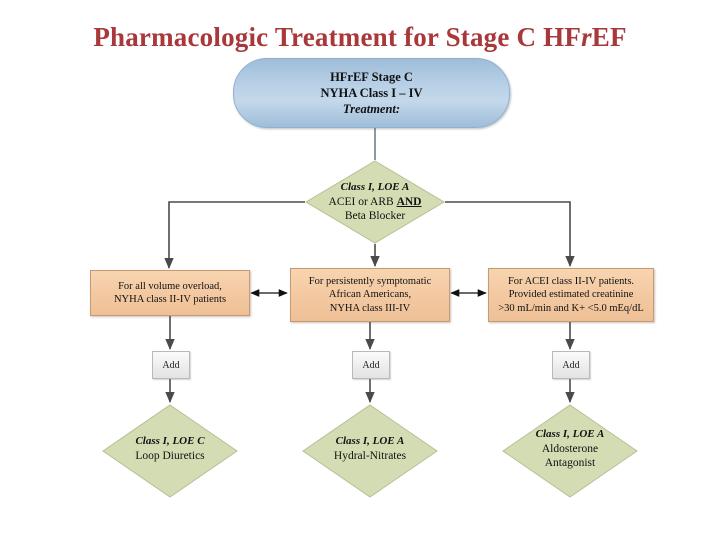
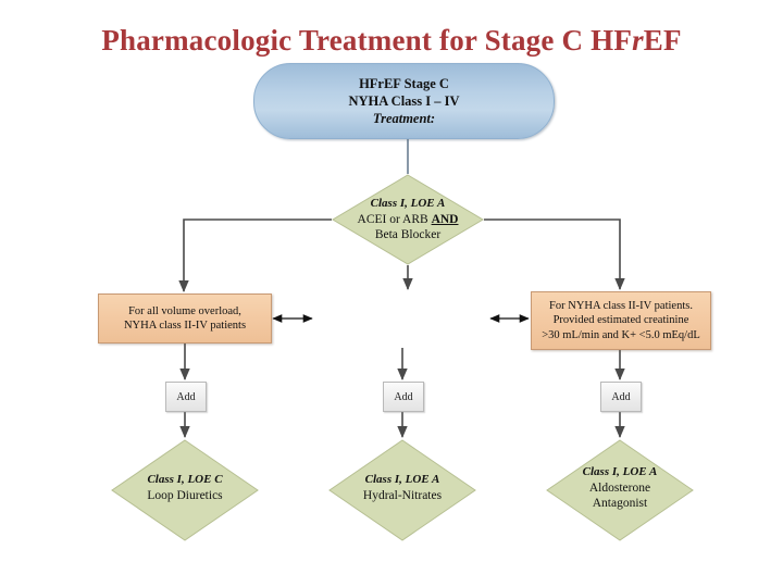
  Pharmacologic Treatment for Stage C HFrEF
  HFrEF Stage C
  NYHA Class I – IV
  Treatment:
  Class I, LOE A
  ACEI or ARB AND
  Beta Blocker
  For all volume overload,
  NYHA class II-IV patients
- For persistently symptomatic
- African Americans,
- NYHA class III-IV
- For ACEI class II-IV patients.
+ For NYHA class II-IV patients.
  Provided estimated creatinine
  >30 mL/min and K+ <5.0 mEq/dL
  Add
  Add
  Add
  Class I, LOE C
  Loop Diuretics
  Class I, LOE A
  Hydral-Nitrates
  Class I, LOE A
  Aldosterone
  Antagonist
